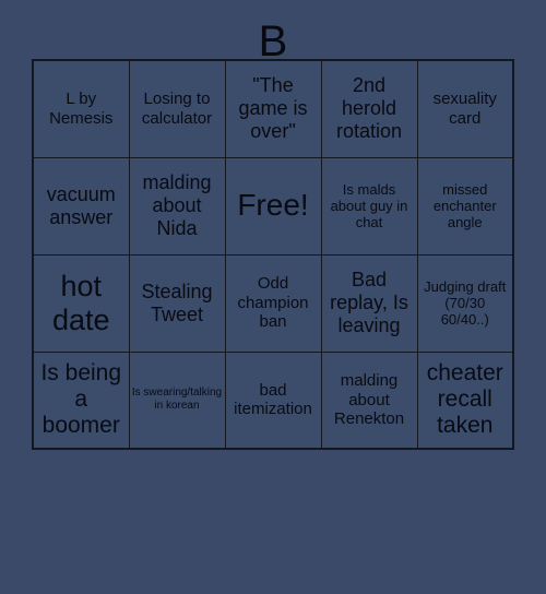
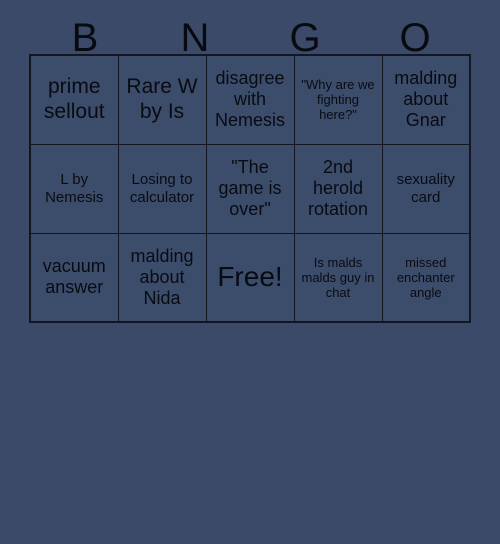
  B
+ N
+ G
+ O
+ prime sellout	Rare W by Is	disagree with Nemesis	"Why are we fighting here?"	malding about Gnar
  L by Nemesis	Losing to calculator	"The game is over"	2nd herold rotation	sexuality card
- vacuum answer	malding about Nida	Free!	Is malds about guy in chat	missed enchanter angle
+ vacuum answer	malding about Nida	Free!	Is malds malds guy in chat	missed enchanter angle
- hot date	Stealing Tweet	Odd champion ban	Bad replay, Is leaving	Judging draft (70/30 60/40..)
- Is being a boomer	Is swearing/talking in korean	bad itemization	malding about Renekton	cheater recall taken
